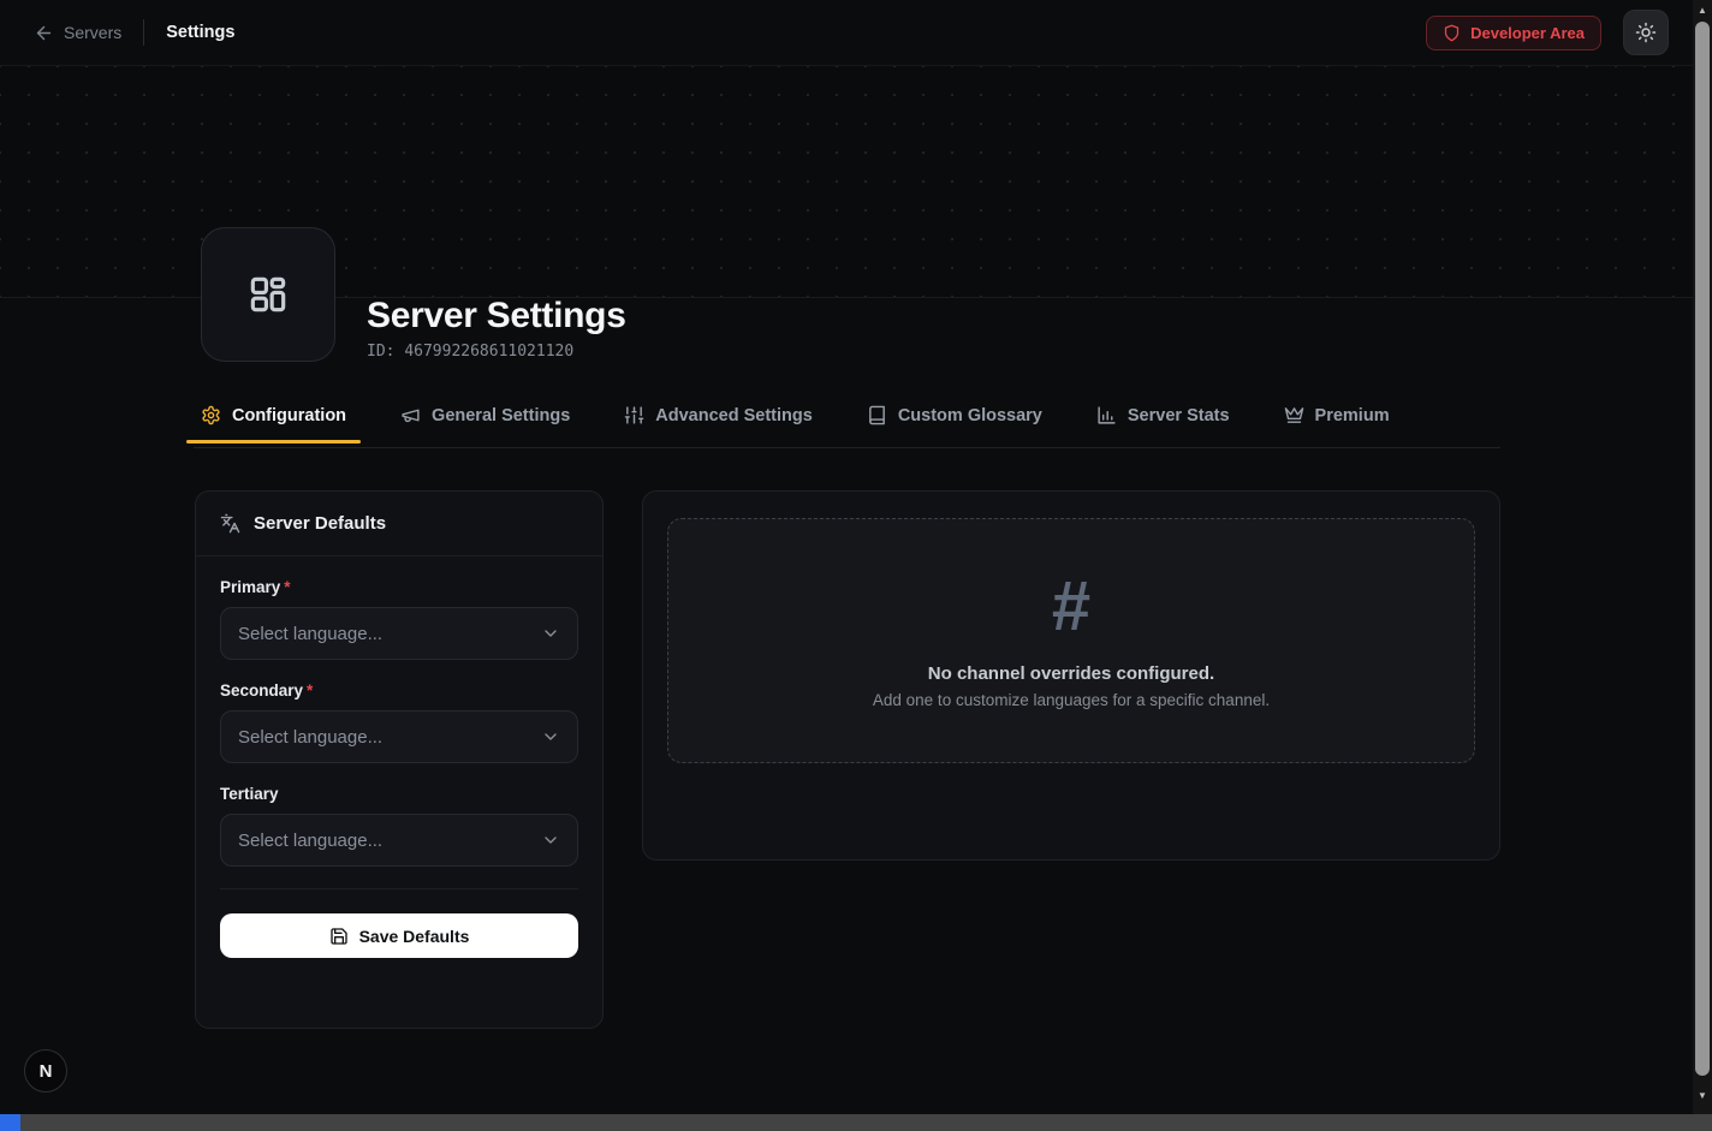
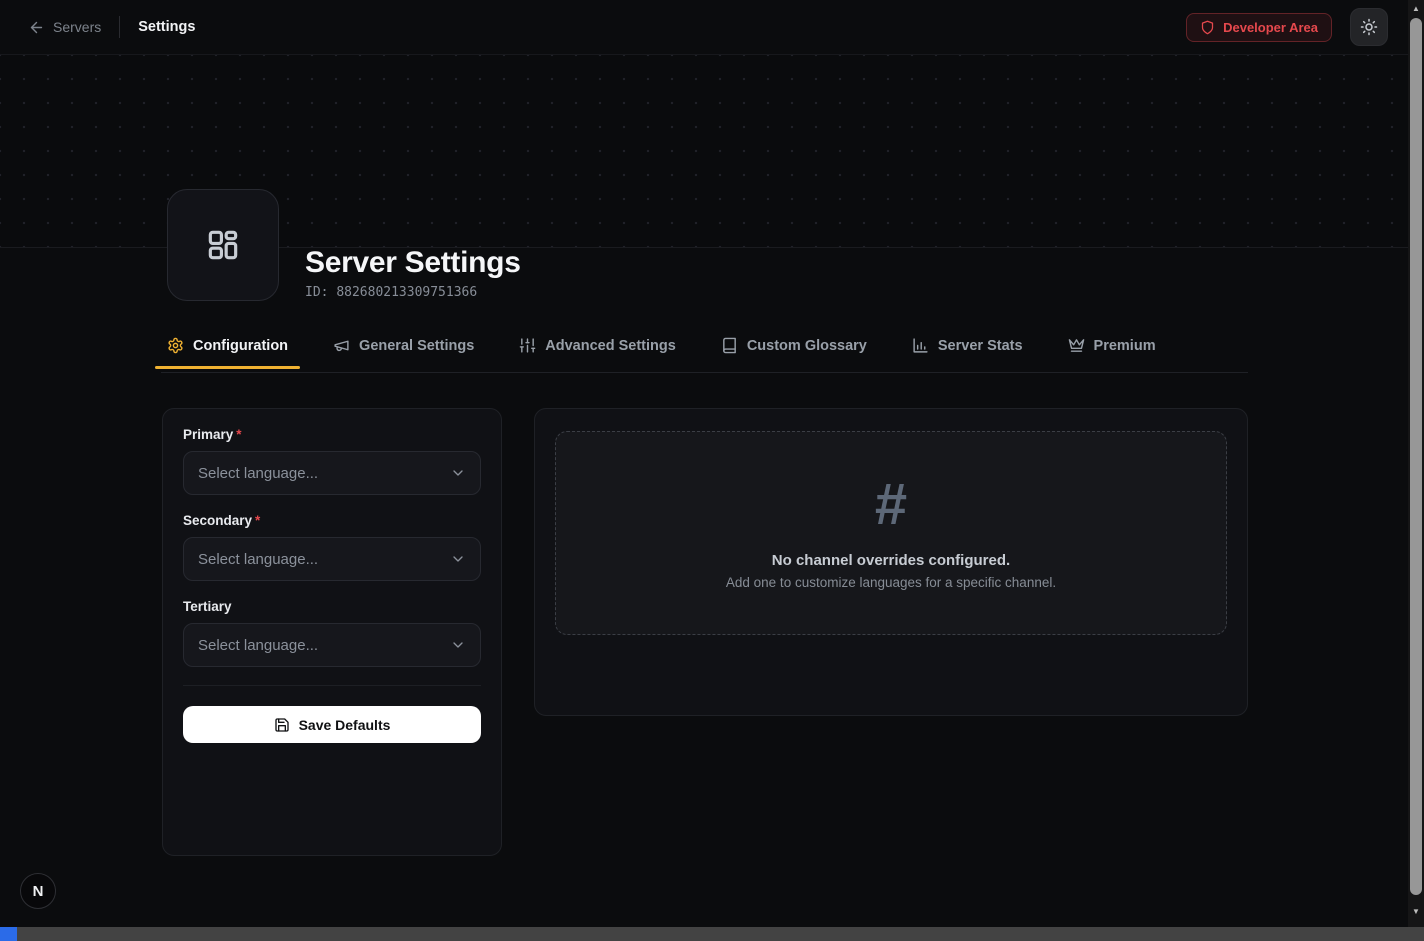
  Servers
  Settings
  Developer Area
  Server Settings
- ID: 467992268611021120
+ ID: 882680213309751366
  Configuration
  General Settings
  Advanced Settings
  Custom Glossary
  Server Stats
  Premium
- Server Defaults
  Primary *
  Select language...
  Secondary *
  Select language...
  Tertiary
  Select language...
  Save Defaults
  #
  No channel overrides configured.
  Add one to customize languages for a specific channel.
  N
  ▲
  ▼
